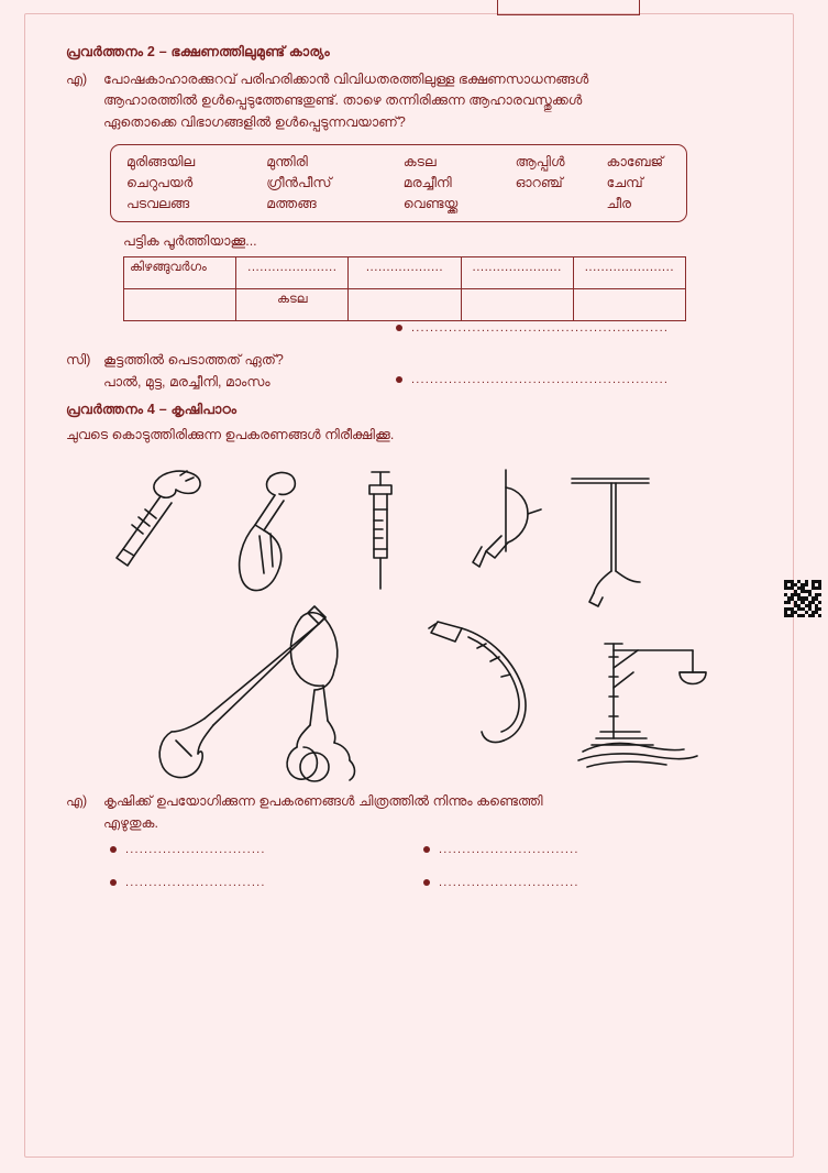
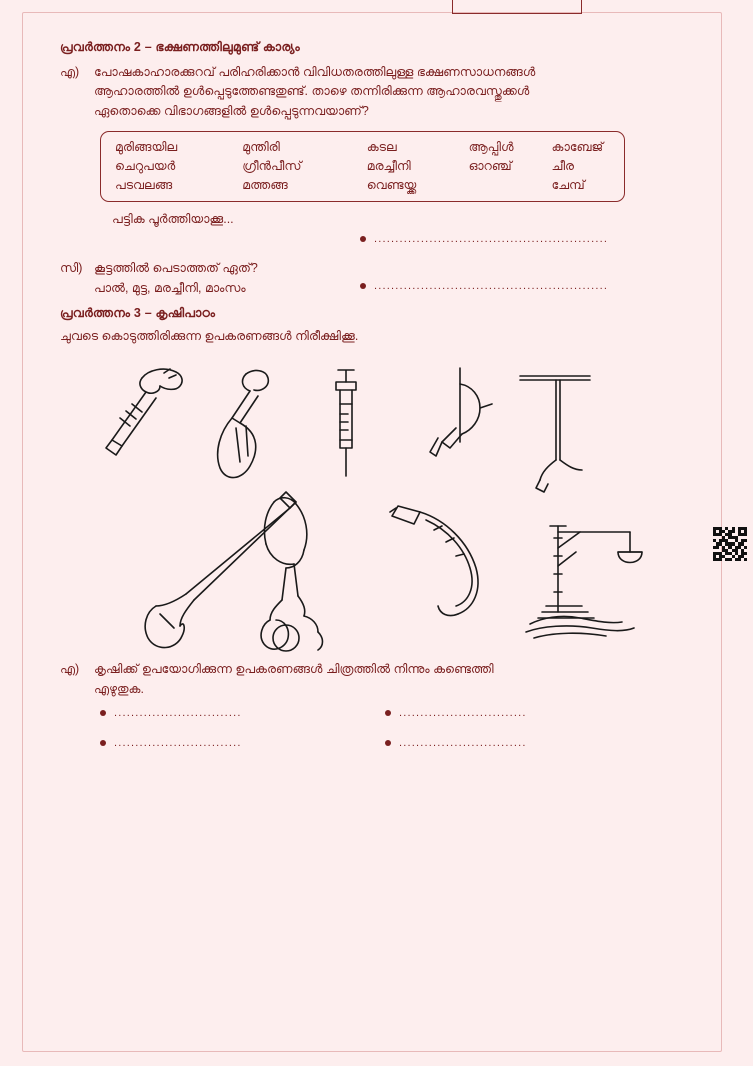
  പ്രവർത്തനം 2 – ഭക്ഷണത്തിലുമുണ്ട് കാര്യം
  എ)
  പോഷകാഹാരക്കുറവ് പരിഹരിക്കാൻ വിവിധതരത്തിലുള്ള ഭക്ഷണസാധനങ്ങൾ
  ആഹാരത്തിൽ ഉൾപ്പെടുത്തേണ്ടതുണ്ട്. താഴെ തന്നിരിക്കുന്ന ആഹാരവസ്തുക്കൾ
  ഏതൊക്കെ വിഭാഗങ്ങളിൽ ഉൾപ്പെടുന്നവയാണ്?
  മുരിങ്ങയില
  മുന്തിരി
  കടല
  ആപ്പിൾ
  കാബേജ്
  ചെറുപയർ
  ഗ്രീൻപീസ്
  മരച്ചീനി
  ഓറഞ്ച്
- ചേമ്പ്
+ ചീര
  പടവലങ്ങ
  മത്തങ്ങ
  വെണ്ടയ്ക്ക
- ചീര
+ ചേമ്പ്
  പട്ടിക പൂർത്തിയാക്കൂ...
- കിഴങ്ങുവർഗം	......................	...................	......................	......................
- 	കടല
  .......................................................
  സി)
  കൂട്ടത്തിൽ പെടാത്തത് ഏത്?
  പാൽ, മുട്ട, മരച്ചീനി, മാംസം
  .......................................................
- പ്രവർത്തനം 4 – കൃഷിപാഠം
+ പ്രവർത്തനം 3 – കൃഷിപാഠം
  ചുവടെ കൊടുത്തിരിക്കുന്ന ഉപകരണങ്ങൾ നിരീക്ഷിക്കൂ.
  എ)
  കൃഷിക്ക് ഉപയോഗിക്കുന്ന ഉപകരണങ്ങൾ ചിത്രത്തിൽ നിന്നും കണ്ടെത്തി
  എഴുതുക.
  ..............................
  ..............................
  ..............................
  ..............................
